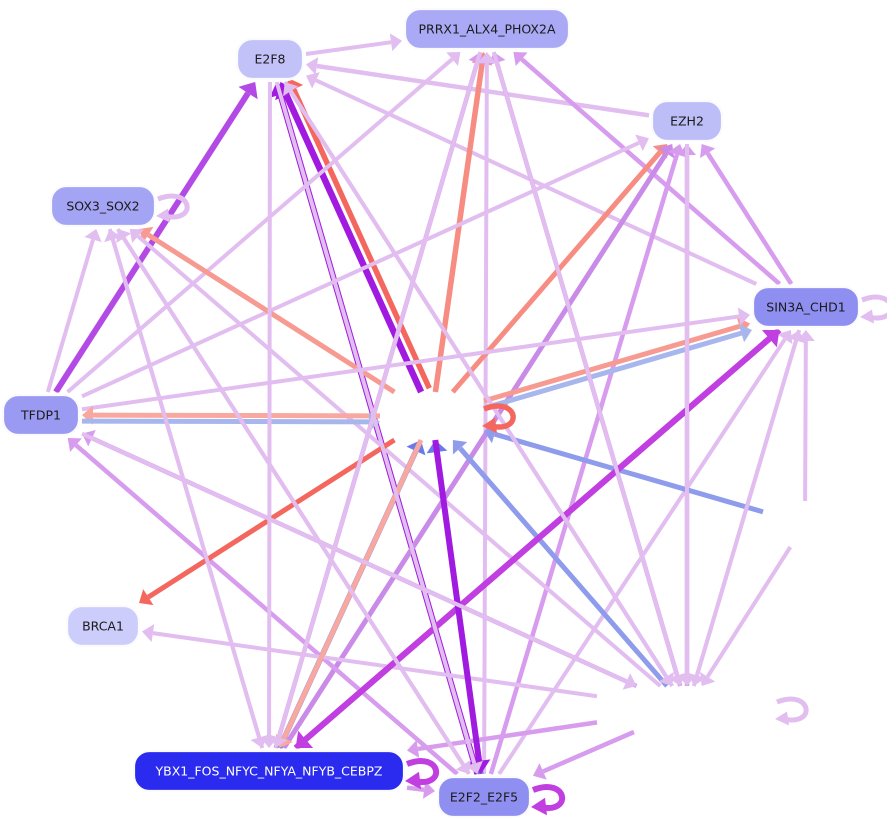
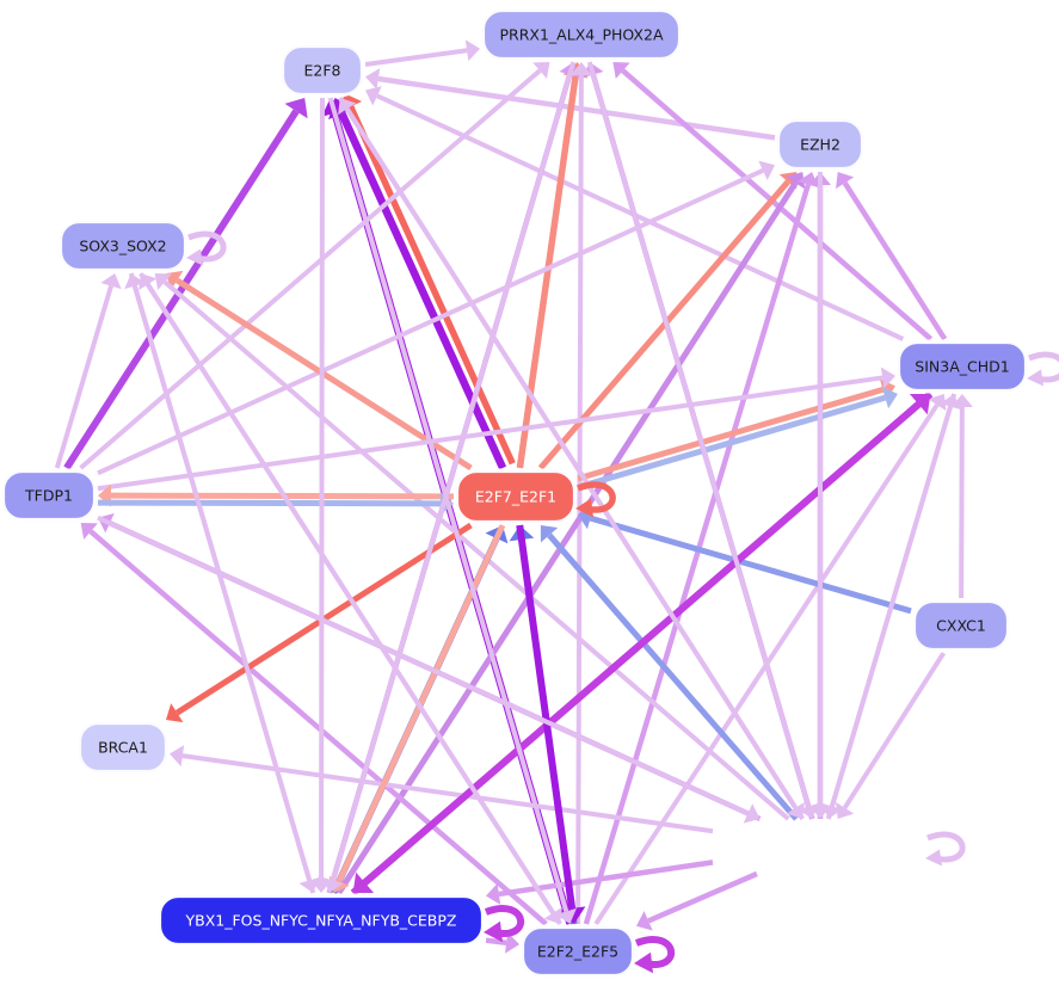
  PRRX1_ALX4_PHOX2A
  E2F8
  EZH2
  SOX3_SOX2
  SIN3A_CHD1
  TFDP1
+ E2F7_E2F1
+ CXXC1
  BRCA1
  YBX1_FOS_NFYC_NFYA_NFYB_CEBPZ
  E2F2_E2F5
